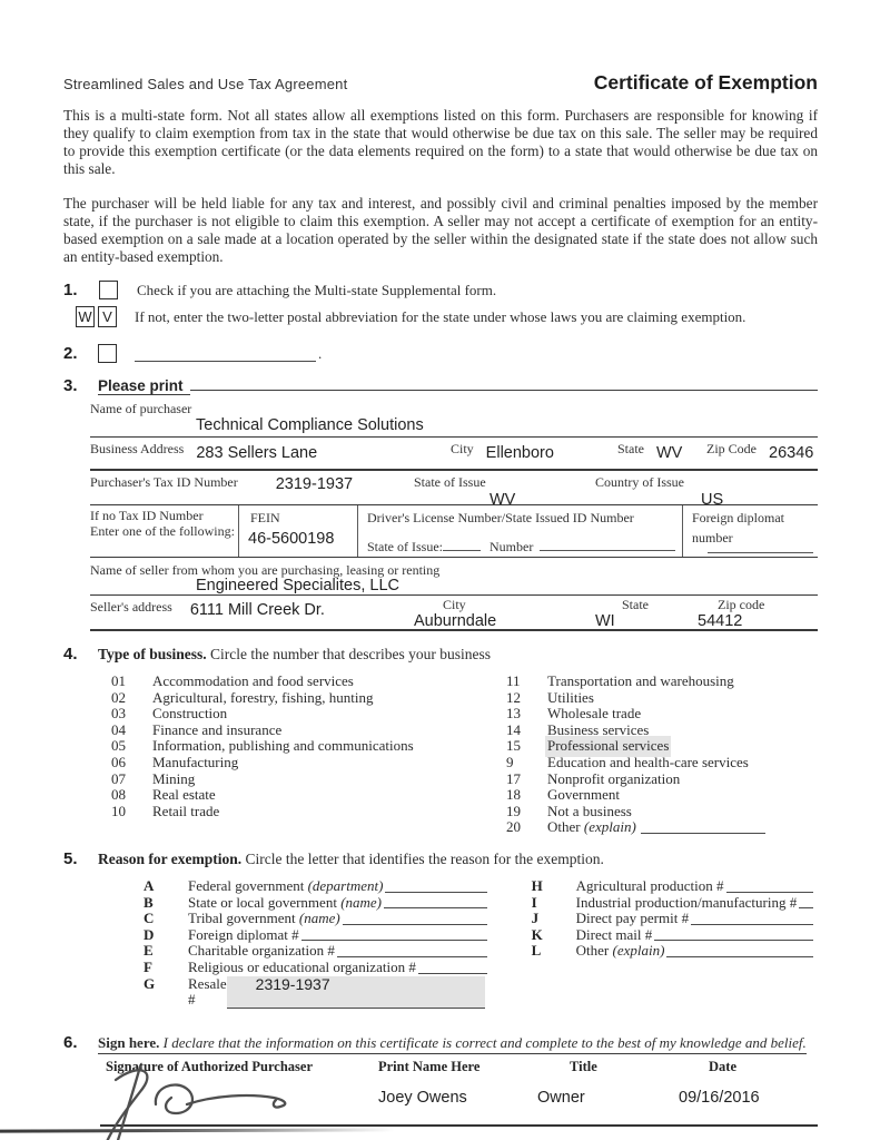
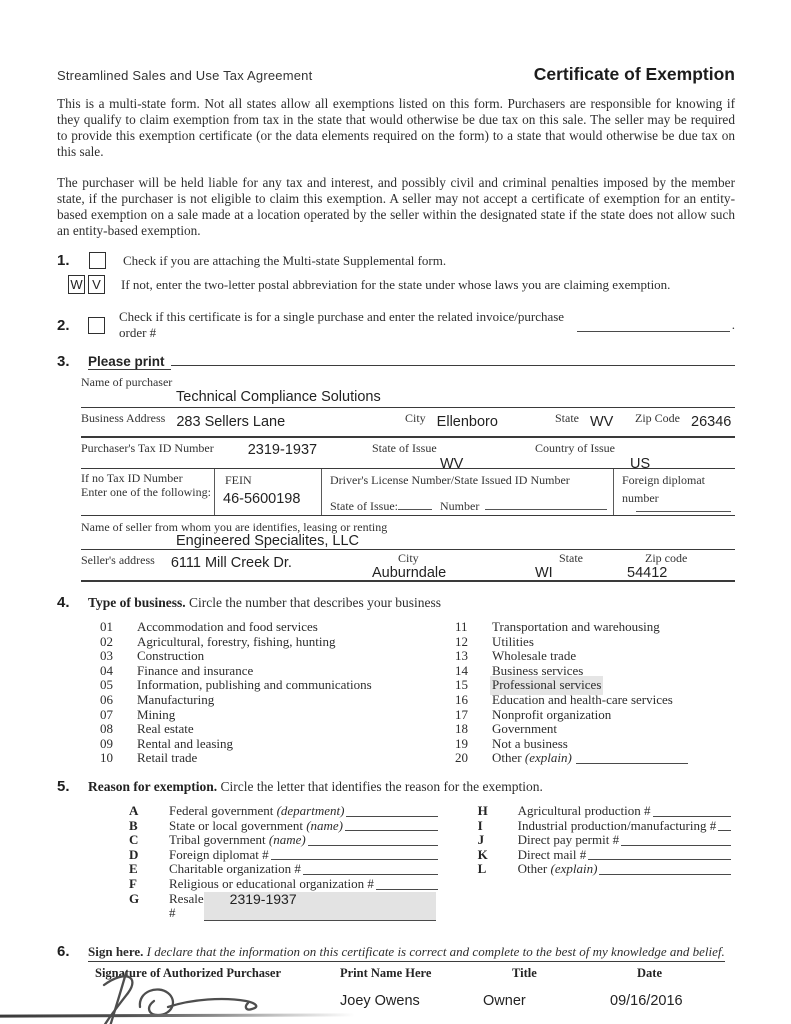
  Streamlined Sales and Use Tax Agreement
  Certificate of Exemption
  This is a multi-state form. Not all states allow all exemptions listed on this form. Purchasers are responsible for knowing if they qualify to claim exemption from tax in the state that would otherwise be due tax on this sale. The seller may be required to provide this exemption certificate (or the data elements required on the form) to a state that would otherwise be due tax on this sale.
  The purchaser will be held liable for any tax and interest, and possibly civil and criminal penalties imposed by the member state, if the purchaser is not eligible to claim this exemption. A seller may not accept a certificate of exemption for an entity-based exemption on a sale made at a location operated by the seller within the designated state if the state does not allow such an entity-based exemption.
  1.
  Check if you are attaching the Multi-state Supplemental form.
  W
  V
  If not, enter the two-letter postal abbreviation for the state under whose laws you are claiming exemption.
  2.
+ Check if this certificate is for a single purchase and enter the related invoice/purchase order #
  .
  3.
  Please print
  Name of purchaser
  Technical Compliance Solutions
  Business Address 283 Sellers Lane
  City Ellenboro
  State WV
  Zip Code 26346
  Purchaser's Tax ID Number 2319-1937
  State of Issue
  WV
  Country of Issue
  US
  If no Tax ID Number
  Enter one of the following:
  FEIN
  46-5600198
  Driver's License Number/State Issued ID Number
  State of Issue:
  Number
  Foreign diplomat number
- Name of seller from whom you are purchasing, leasing or renting
+ Name of seller from whom you are identifies, leasing or renting
  Engineered Specialites, LLC
  Seller's address 6111 Mill Creek Dr.
  City
  Auburndale
  State
  WI
  Zip code
  54412
  4.
  Type of business. Circle the number that describes your business
  01
  Accommodation and food services
  02
  Agricultural, forestry, fishing, hunting
  03
  Construction
  04
  Finance and insurance
  05
  Information, publishing and communications
  06
  Manufacturing
  07
  Mining
  08
  Real estate
+ 09
+ Rental and leasing
  10
  Retail trade
  11
  Transportation and warehousing
  12
  Utilities
  13
  Wholesale trade
  14
  Business services
  15
  Professional services
- 9
+ 16
  Education and health-care services
  17
  Nonprofit organization
  18
  Government
  19
  Not a business
  20
  Other (explain)
  5.
  Reason for exemption. Circle the letter that identifies the reason for the exemption.
  A
  Federal government (department)
  B
  State or local government (name)
  C
  Tribal government (name)
  D
  Foreign diplomat #
  E
  Charitable organization #
  F
  Religious or educational organization #
  G
  Resale #
  2319-1937
  H
  Agricultural production #
  I
  Industrial production/manufacturing #
  J
  Direct pay permit #
  K
  Direct mail #
  L
  Other (explain)
  6.
  Sign here. I declare that the information on this certificate is correct and complete to the best of my knowledge and belief.
  Signaure of Authorized Purchaser
  Print Name Here
  Title
  Date
  Joey Owens
  Owner
  09/16/2016
